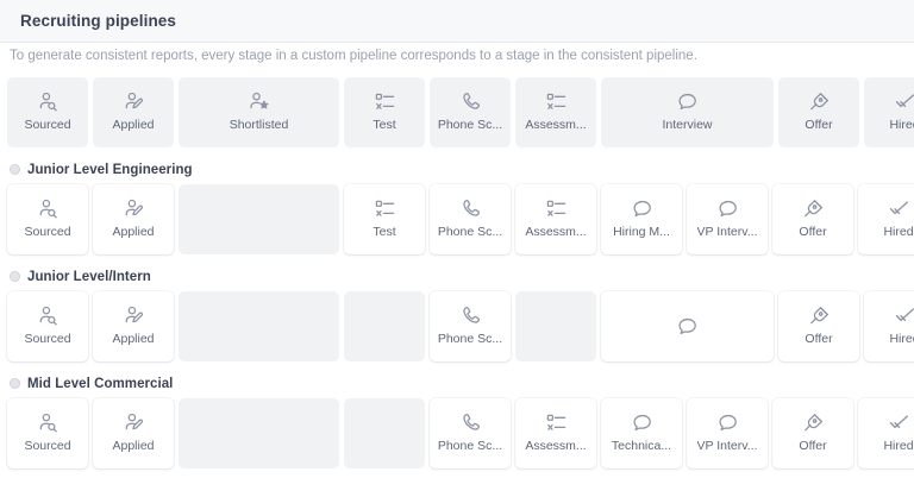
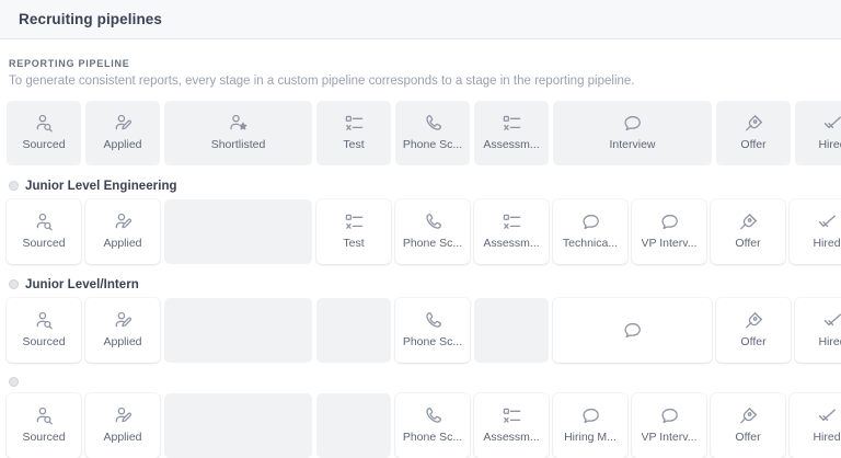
  Recruiting pipelines
+ REPORTING PIPELINE
- To generate consistent reports, every stage in a custom pipeline corresponds to a stage in the consistent pipeline.
+ To generate consistent reports, every stage in a custom pipeline corresponds to a stage in the reporting pipeline.
  Sourced
  Applied
  Shortlisted
  Test
  Phone Sc...
  Assessm...
  Interview
  Offer
  Hire
  Junior Level Engineering
  Sourced
  Applied
  Test
  Phone Sc...
  Assessm...
- Hiring M...
+ Technica...
  VP Interv...
  Offer
  Hired
  Junior Level/Intern
  Sourced
  Applied
  Phone Sc...
  Offer
  Hire
- Mid Level Commercial
  Sourced
  Applied
  Phone Sc...
  Assessm...
- Technica...
+ Hiring M...
  VP Interv...
  Offer
  Hired
